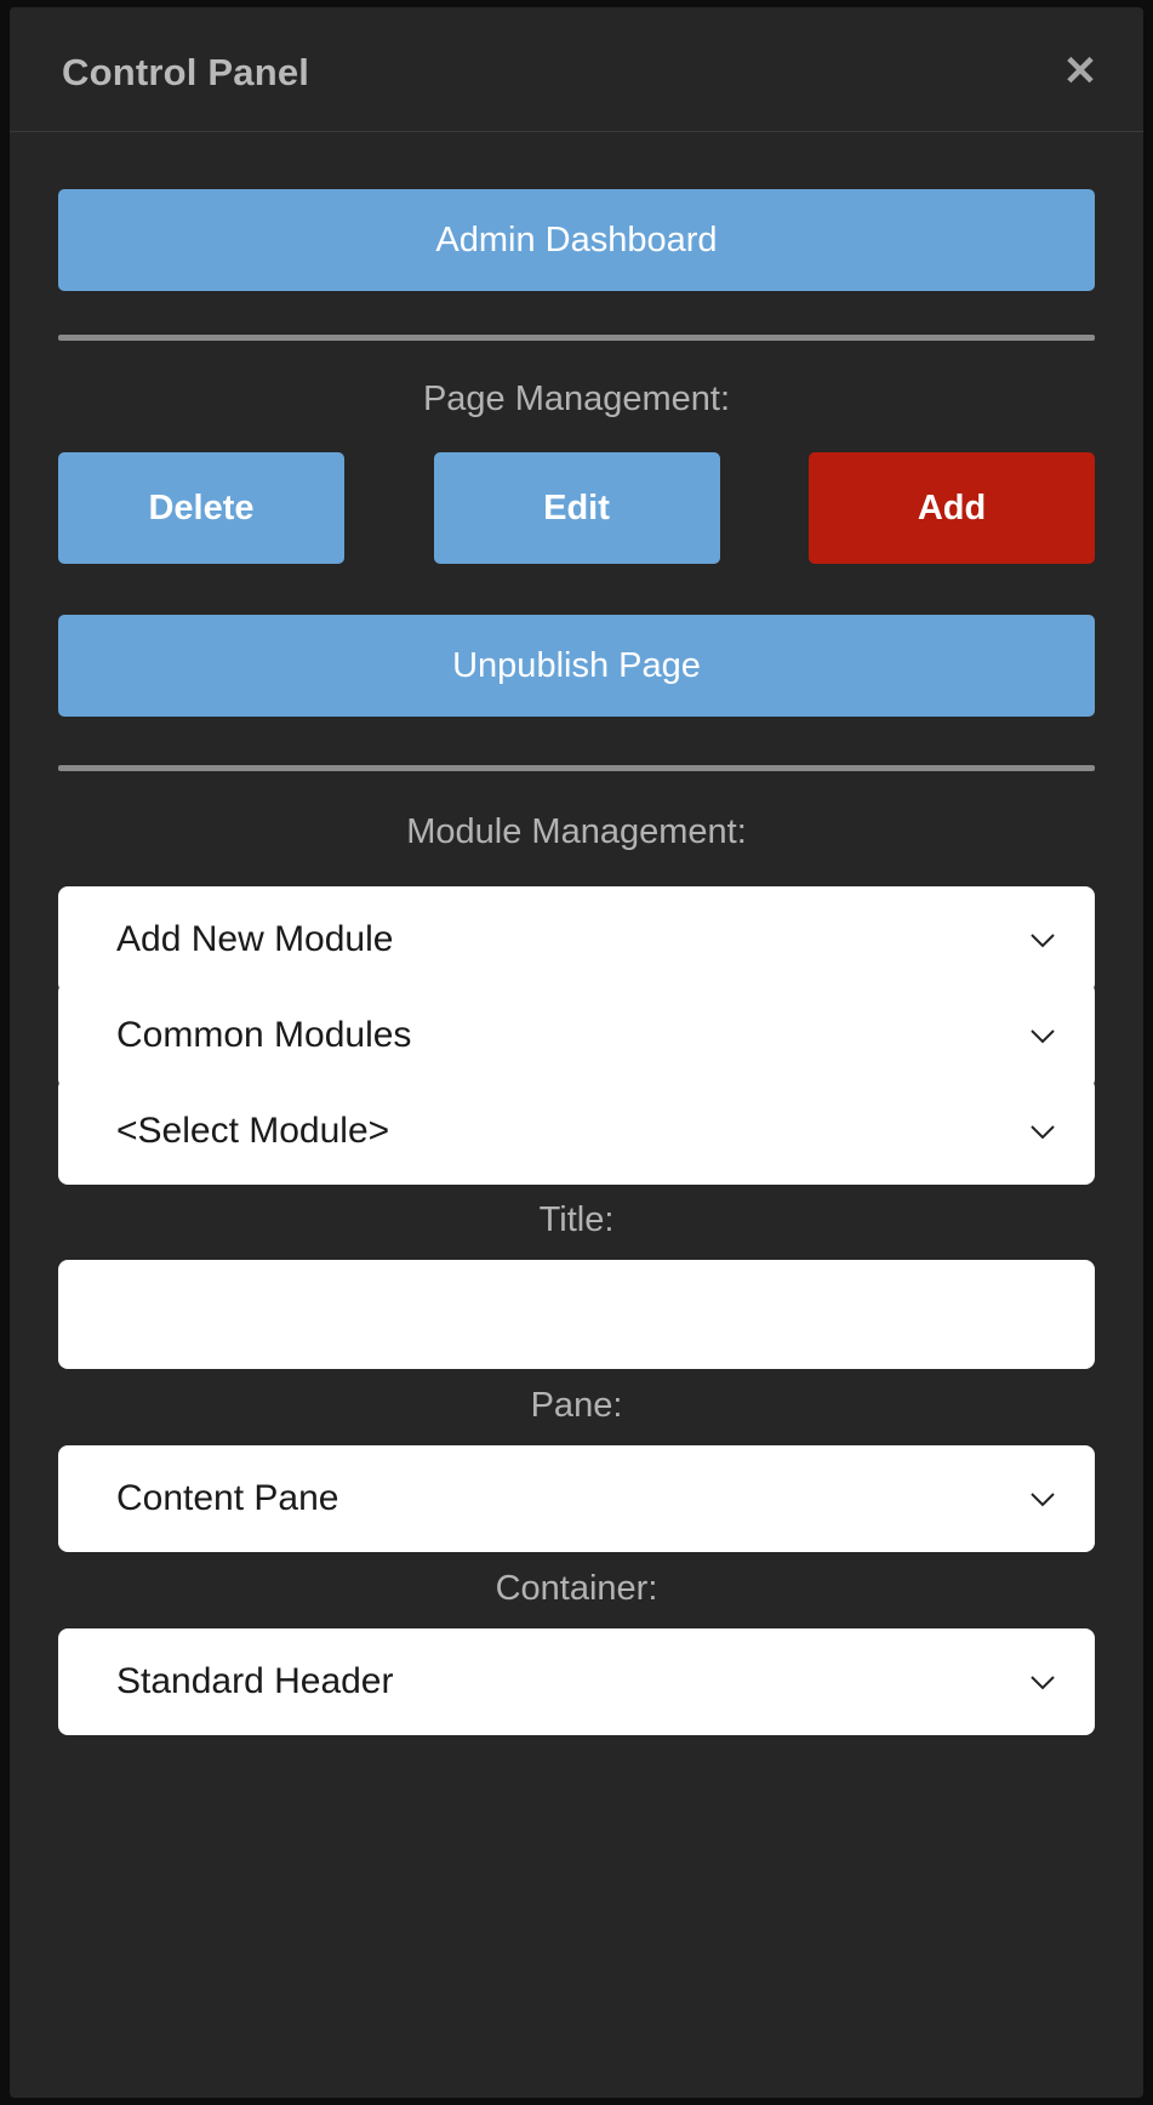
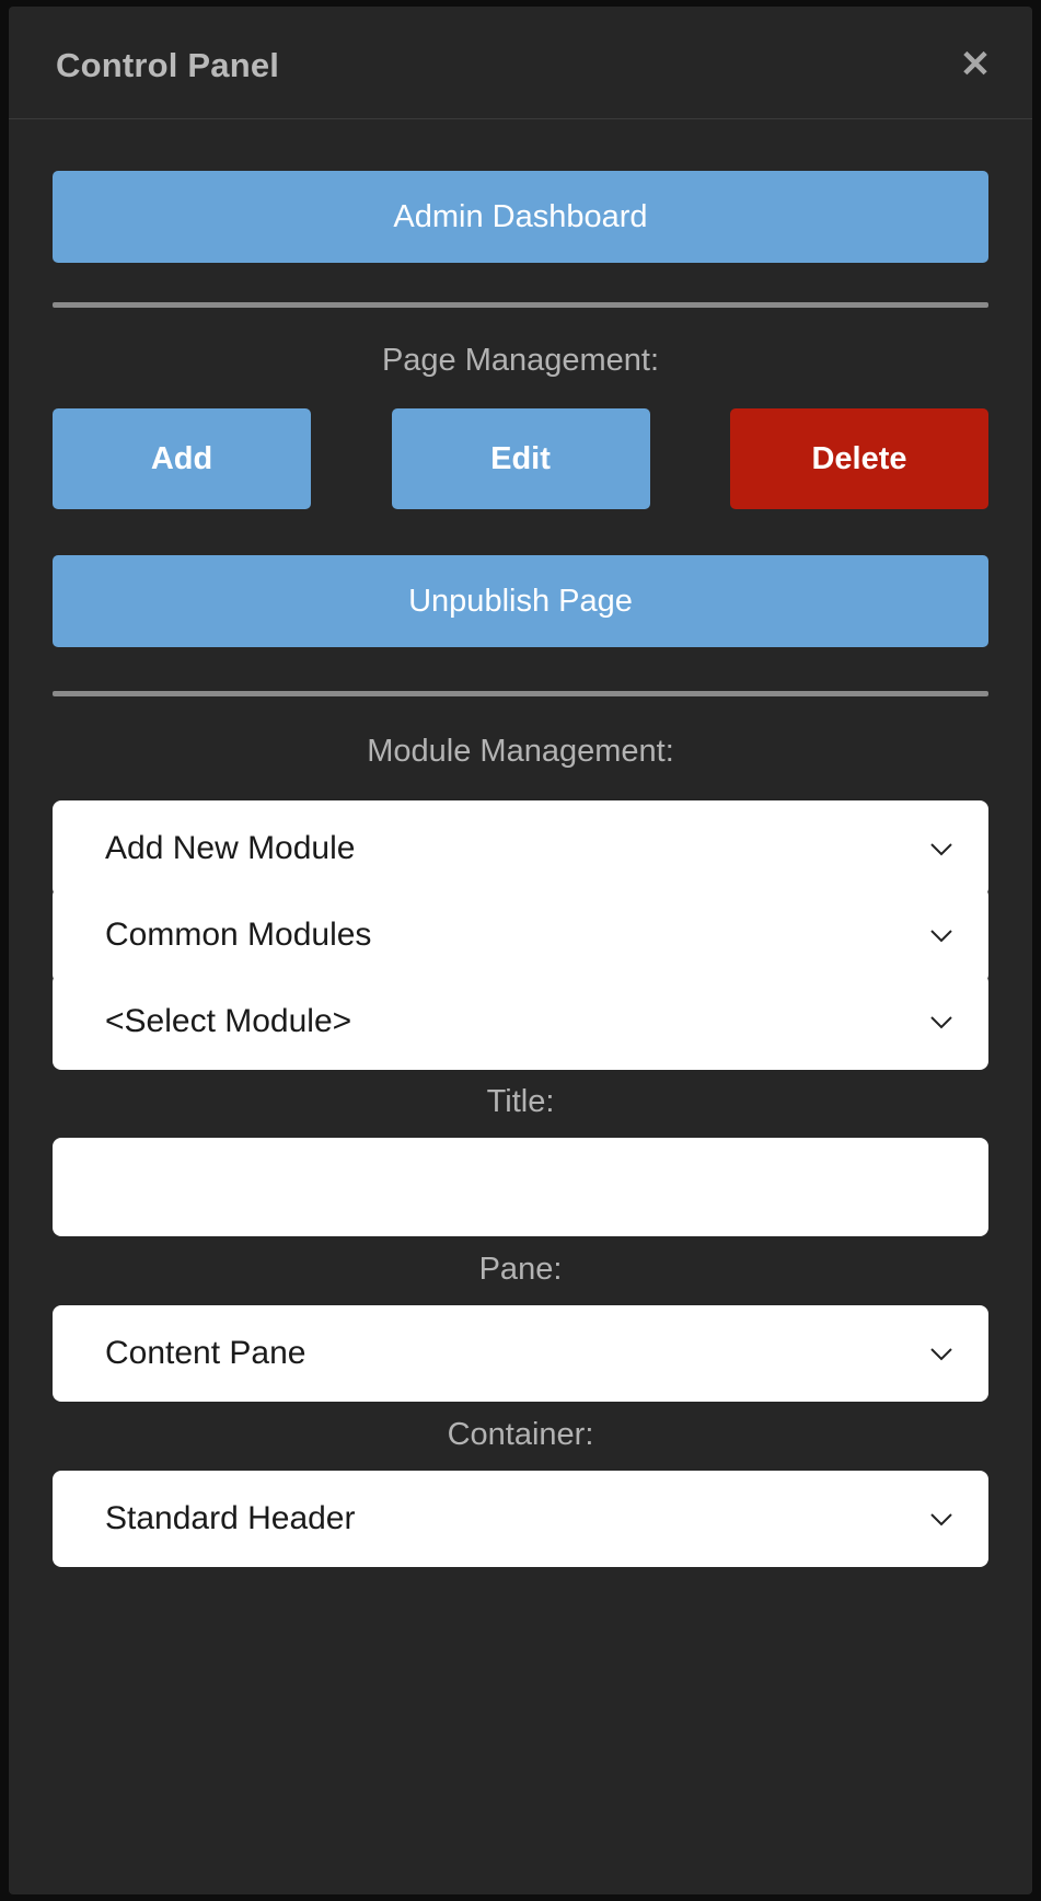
  Control Panel
  ✕
  Admin Dashboard
  Page Management:
- Delete
+ Add
  Edit
- Add
+ Delete
  Unpublish Page
  Module Management:
  Add New Module
  Common Modules
  <Select Module>
  Title:
  Pane:
  Content Pane
  Container:
  Standard Header
